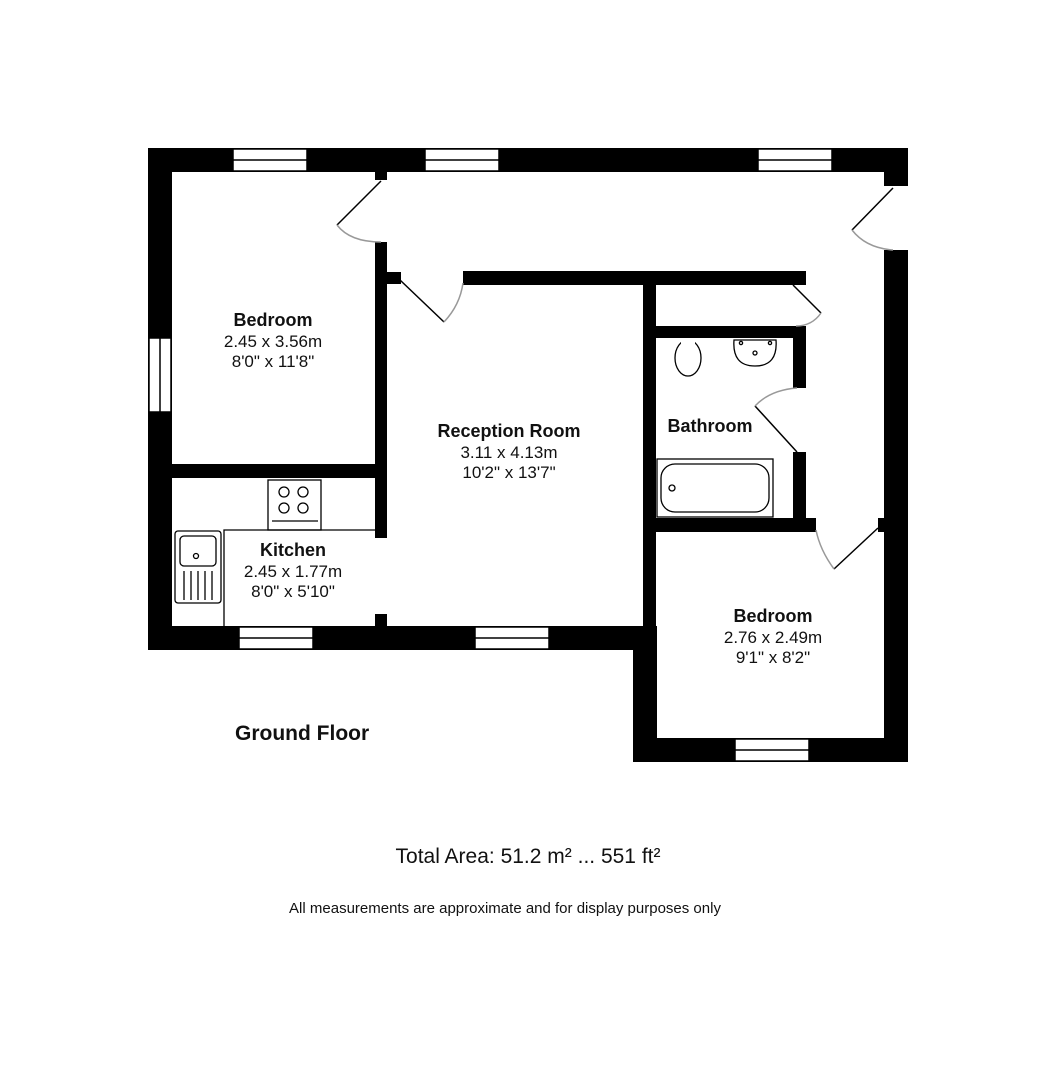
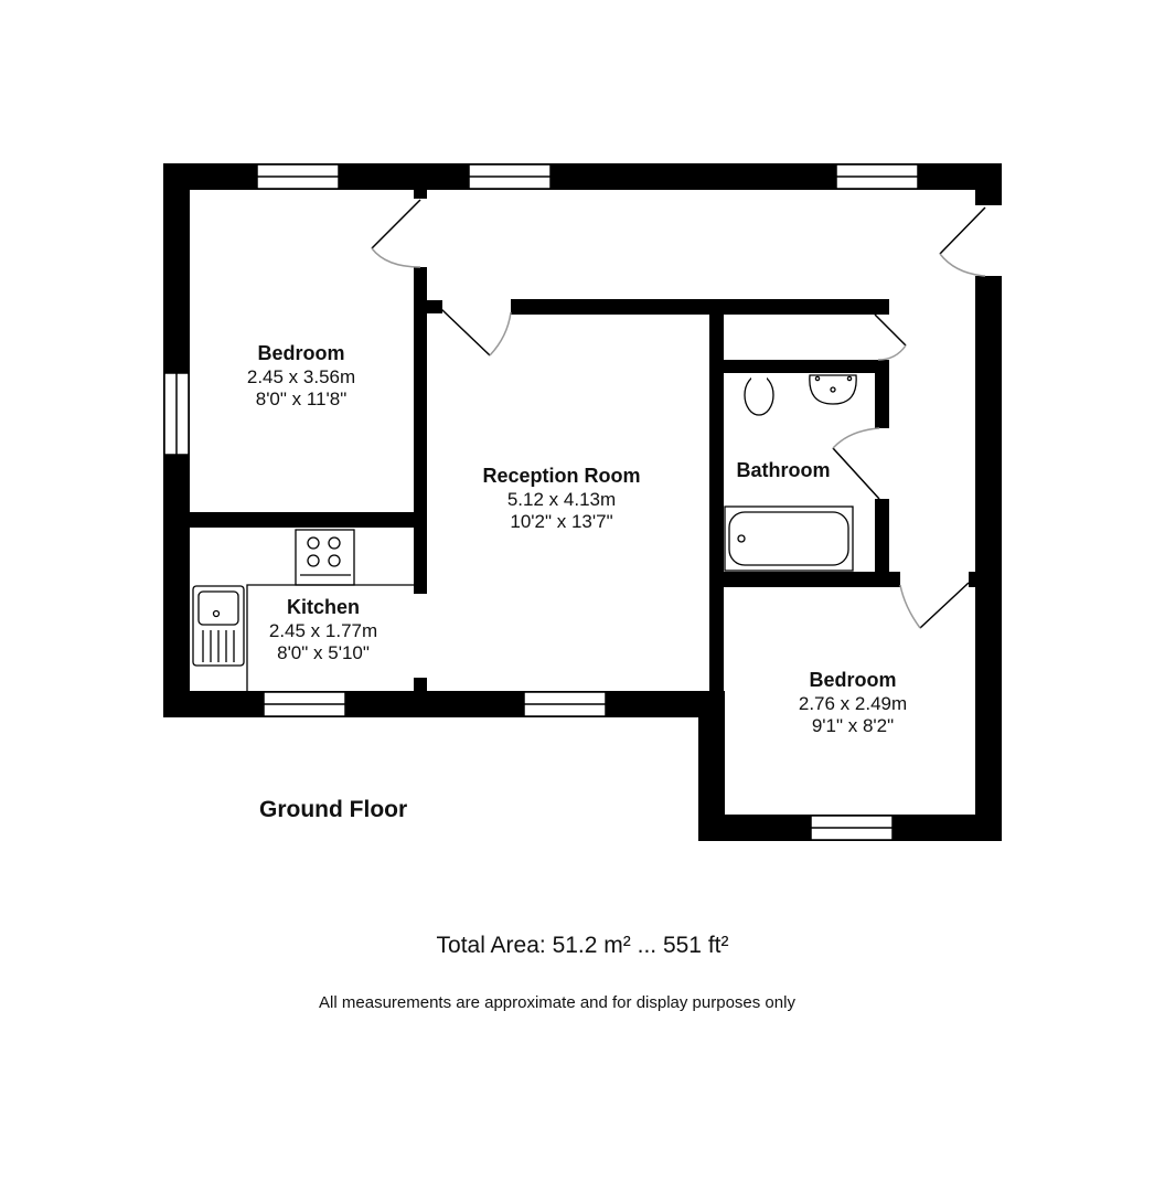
  Bedroom
  2.45 x 3.56m
  8'0" x 11'8"
  Reception Room
- 3.11 x 4.13m
+ 5.12 x 4.13m
  10'2" x 13'7"
  Bathroom
  Kitchen
  2.45 x 1.77m
  8'0" x 5'10"
  Bedroom
  2.76 x 2.49m
  9'1" x 8'2"
  Ground Floor
  Total Area: 51.2 m² ... 551 ft²
  All measurements are approximate and for display purposes only
